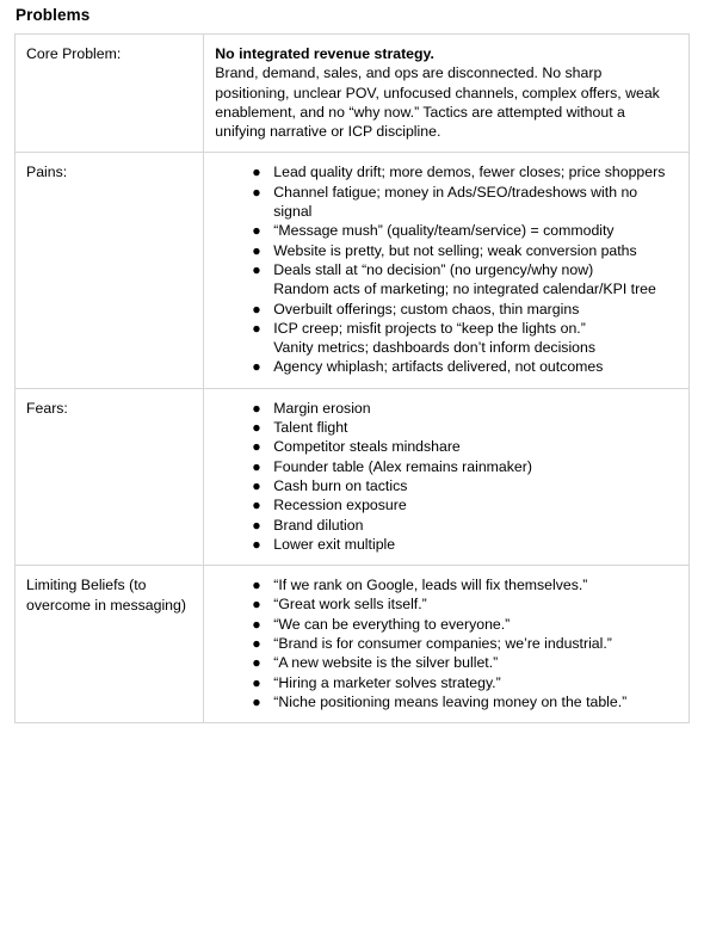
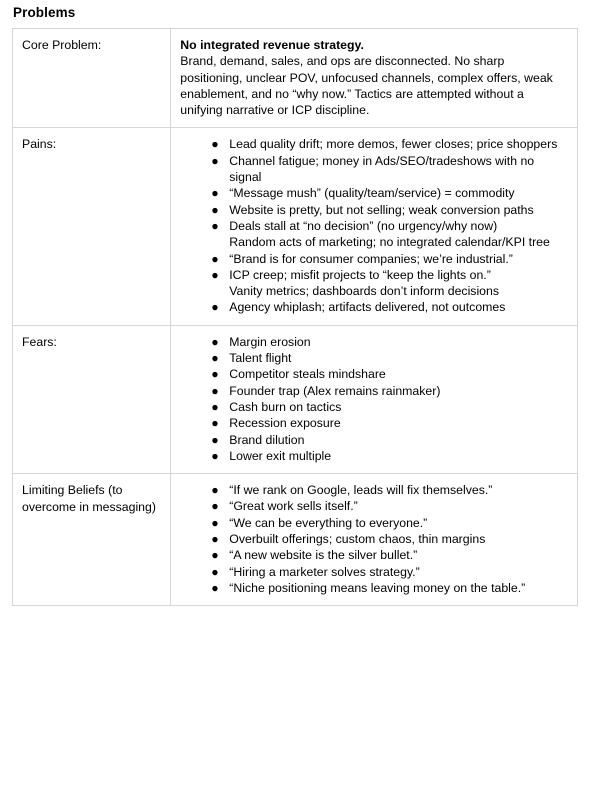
  Problems
  Core Problem:	No integrated revenue strategy. Brand, demand, sales, and ops are disconnected. No sharp positioning, unclear POV, unfocused channels, complex offers, weak enablement, and no “why now.” Tactics are attempted without a unifying narrative or ICP discipline.
- Pains:	● Lead quality drift; more demos, fewer closes; price shoppers ● Channel fatigue; money in Ads/SEO/tradeshows with no signal ● “Message mush” (quality/team/service) = commodity ● Website is pretty, but not selling; weak conversion paths ● Deals stall at “no decision” (no urgency/why now) Random acts of marketing; no integrated calendar/KPI tree ● Overbuilt offerings; custom chaos, thin margins ● ICP creep; misfit projects to “keep the lights on.” Vanity metrics; dashboards don’t inform decisions ● Agency whiplash; artifacts delivered, not outcomes
+ Pains:	● Lead quality drift; more demos, fewer closes; price shoppers ● Channel fatigue; money in Ads/SEO/tradeshows with no signal ● “Message mush” (quality/team/service) = commodity ● Website is pretty, but not selling; weak conversion paths ● Deals stall at “no decision” (no urgency/why now) Random acts of marketing; no integrated calendar/KPI tree ● “Brand is for consumer companies; we’re industrial.” ● ICP creep; misfit projects to “keep the lights on.” Vanity metrics; dashboards don’t inform decisions ● Agency whiplash; artifacts delivered, not outcomes
- Fears:	● Margin erosion ● Talent flight ● Competitor steals mindshare ● Founder table (Alex remains rainmaker) ● Cash burn on tactics ● Recession exposure ● Brand dilution ● Lower exit multiple
+ Fears:	● Margin erosion ● Talent flight ● Competitor steals mindshare ● Founder trap (Alex remains rainmaker) ● Cash burn on tactics ● Recession exposure ● Brand dilution ● Lower exit multiple
- Limiting Beliefs (to overcome in messaging)	● “If we rank on Google, leads will fix themselves.” ● “Great work sells itself.” ● “We can be everything to everyone.” ● “Brand is for consumer companies; we’re industrial.” ● “A new website is the silver bullet.” ● “Hiring a marketer solves strategy.” ● “Niche positioning means leaving money on the table.”
+ Limiting Beliefs (to overcome in messaging)	● “If we rank on Google, leads will fix themselves.” ● “Great work sells itself.” ● “We can be everything to everyone.” ● Overbuilt offerings; custom chaos, thin margins ● “A new website is the silver bullet.” ● “Hiring a marketer solves strategy.” ● “Niche positioning means leaving money on the table.”
